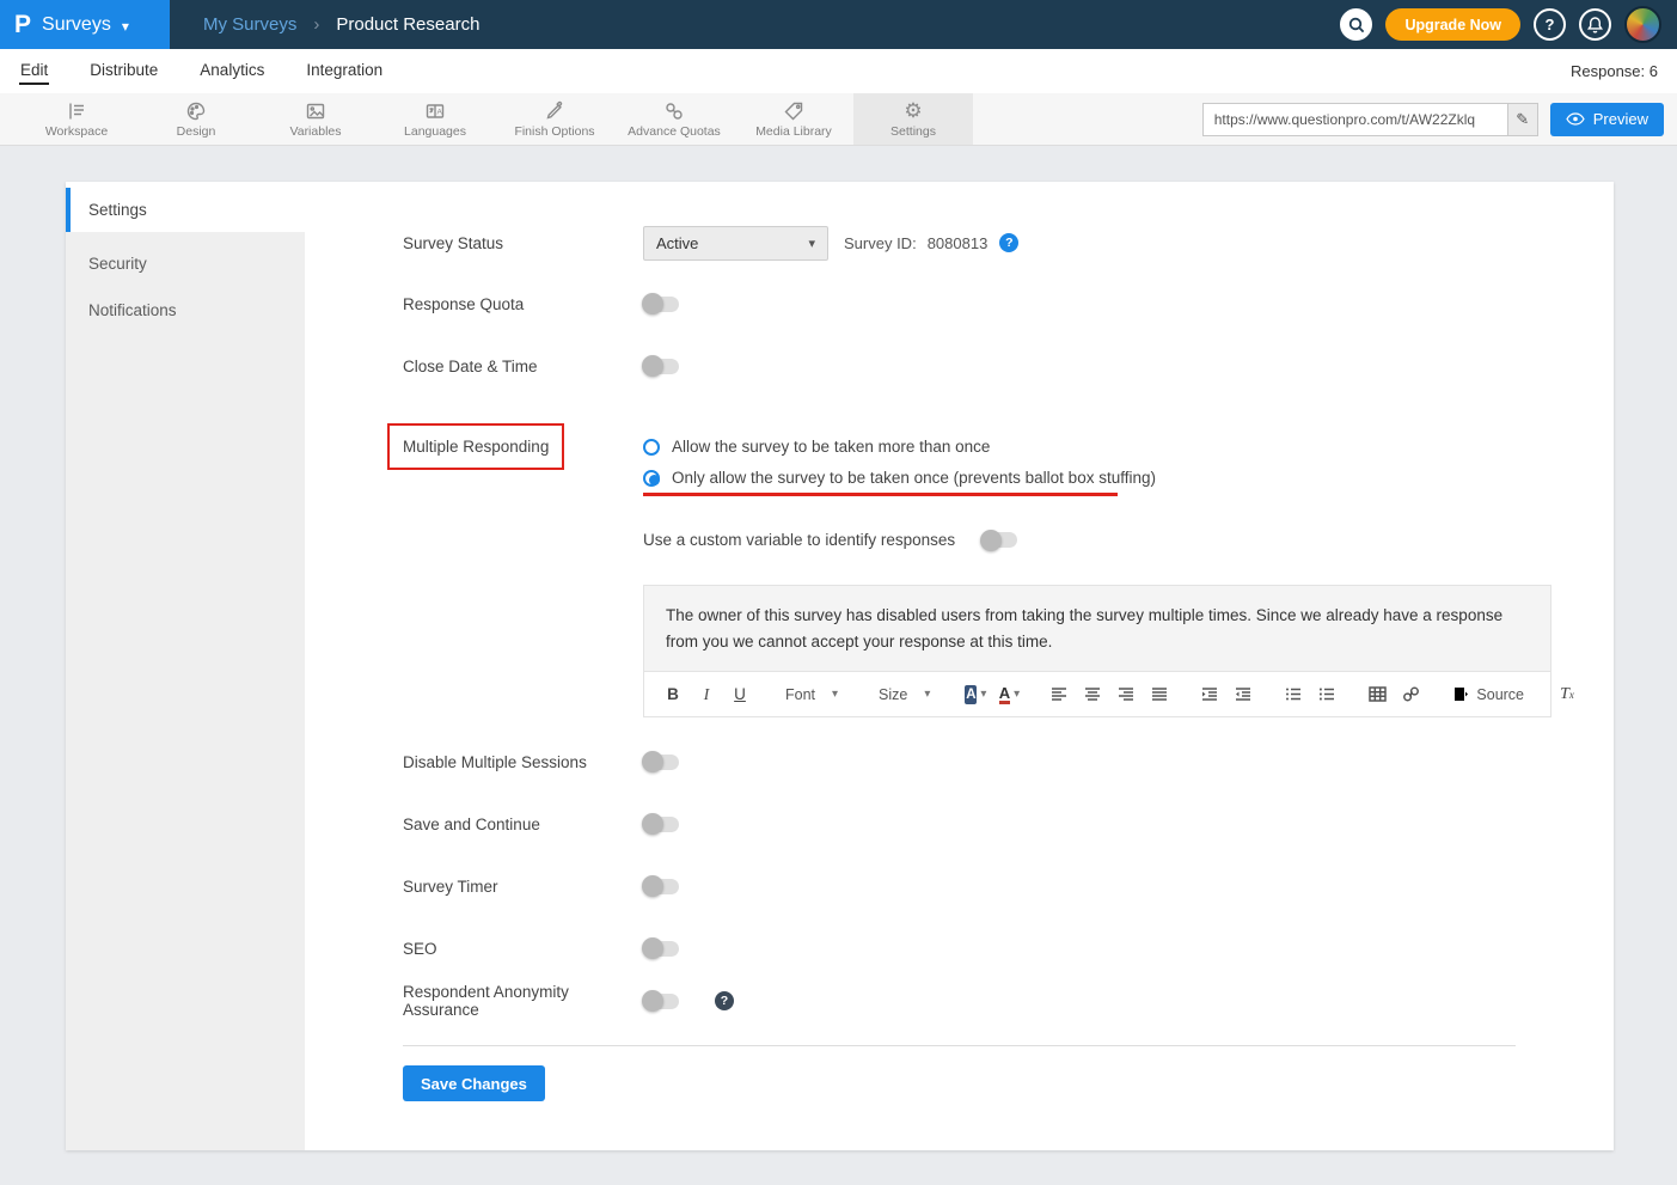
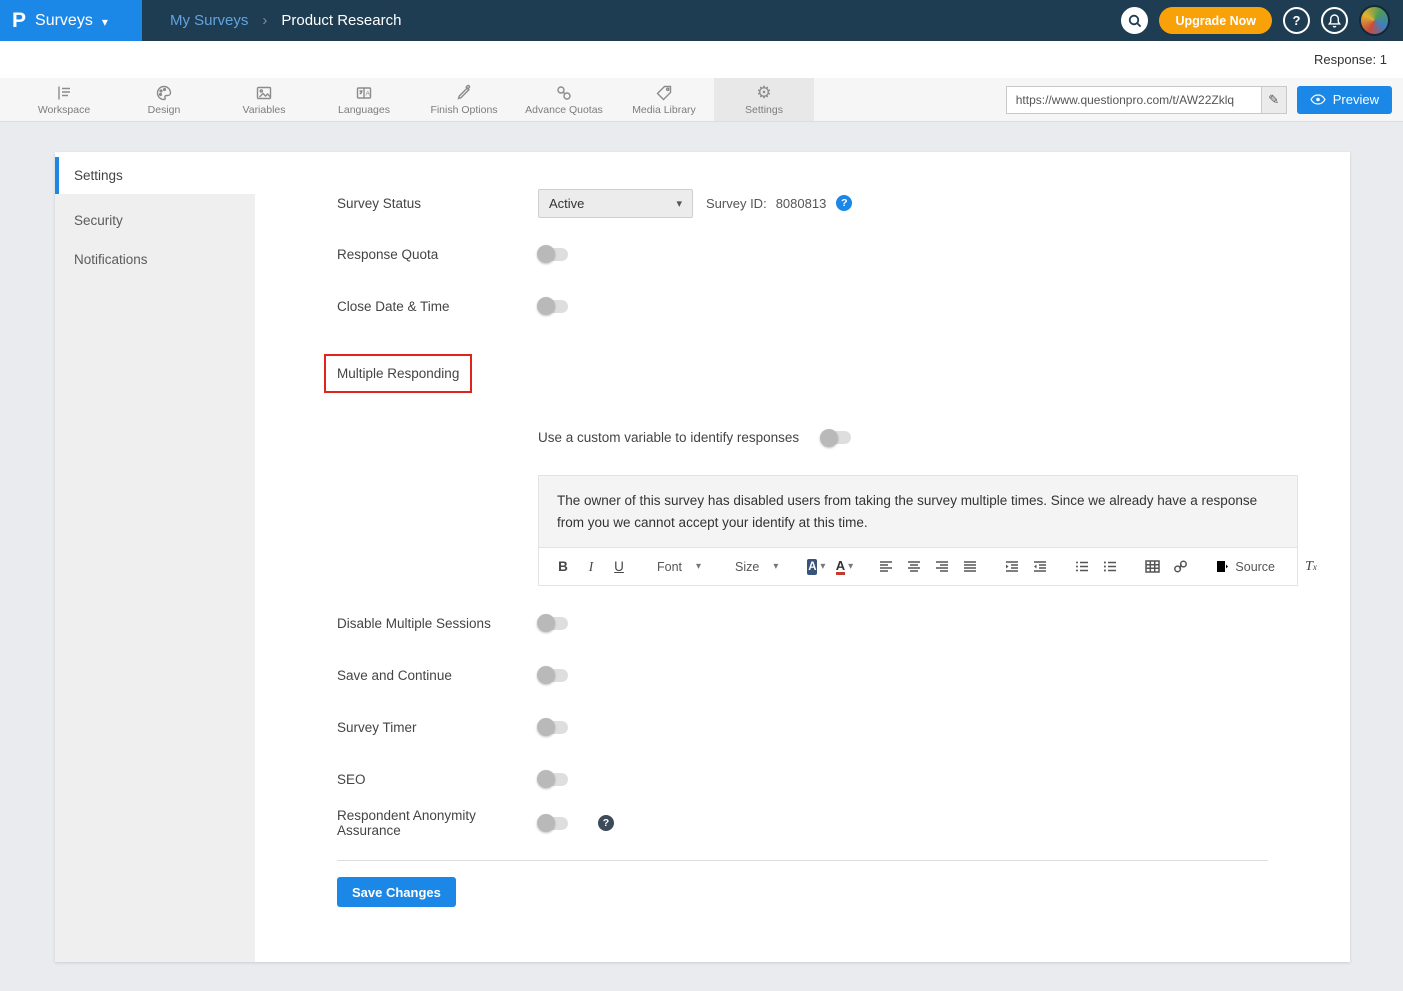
  P
  Surveys
  ▾
  My Surveys
  ›
  Product Research
  Upgrade Now
  ?
- Edit
- Distribute
- Analytics
- Integration
- Response: 6
+ Response: 1
  Workspace
  Design
  Variables
  Languages
  Finish Options
  Advance Quotas
  Media Library
  ⚙
  Settings
  https://www.questionpro.com/t/AW22Zklq
  ✎
  Preview
  Settings
  Security
  Notifications
  Survey Status
  Active
  ▾
  Survey ID:
  8080813
  ?
  Response Quota
  Close Date & Time
  Multiple Responding
- Allow the survey to be taken more than once
- Only allow the survey to be taken once (prevents ballot box stuffing)
  Use a custom variable to identify responses
- The owner of this survey has disabled users from taking the survey multiple times. Since we already have a response from you we cannot accept your response at this time.
+ The owner of this survey has disabled users from taking the survey multiple times. Since we already have a response from you we cannot accept your identify at this time.
  B
  I
  U
  Font
  ▾
  Size
  ▾
  A
  ▾
  A
  ▾
  Source
  T
  x
  Disable Multiple Sessions
  Save and Continue
  Survey Timer
  SEO
  Respondent Anonymity Assurance
  ?
  Save Changes
